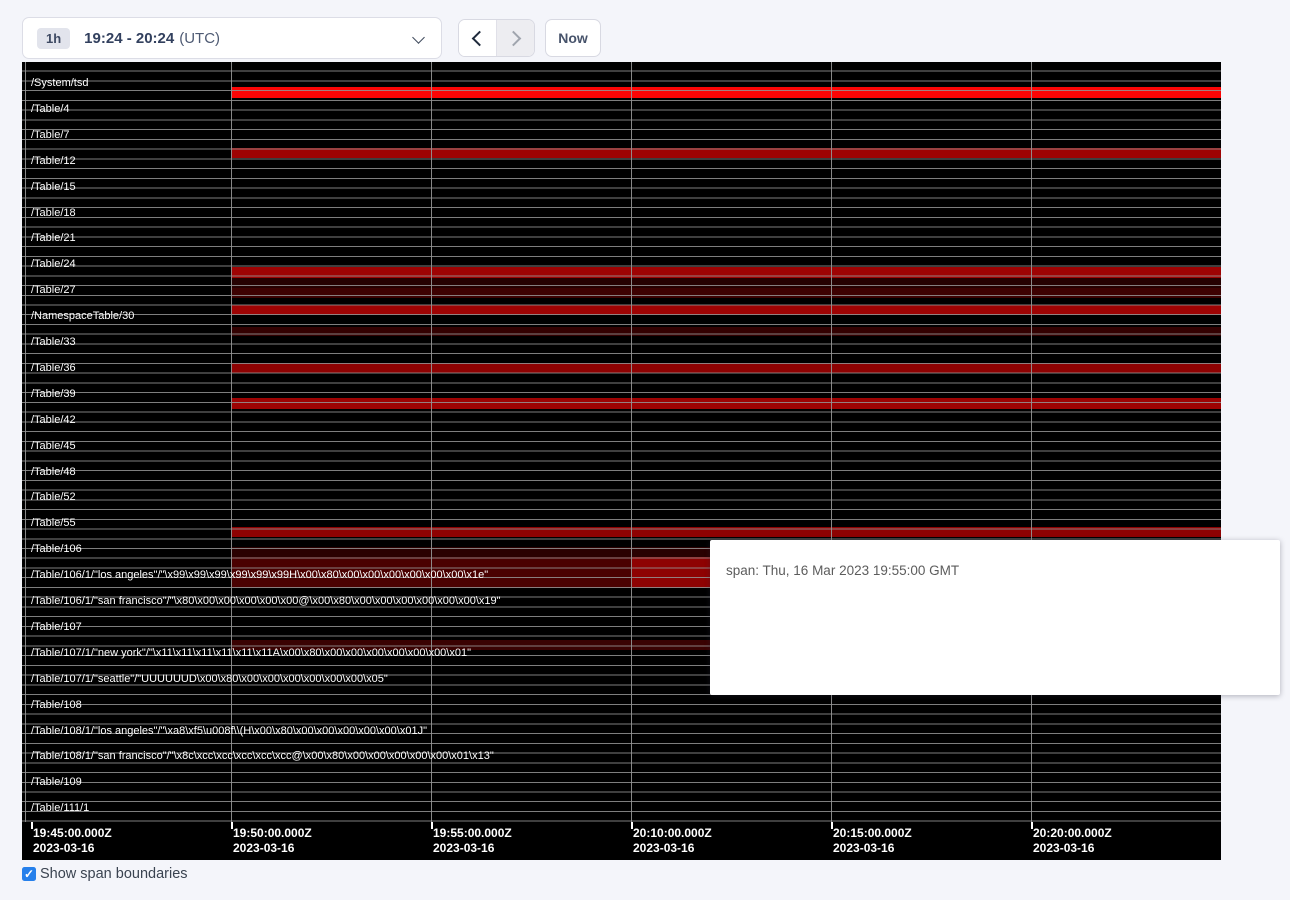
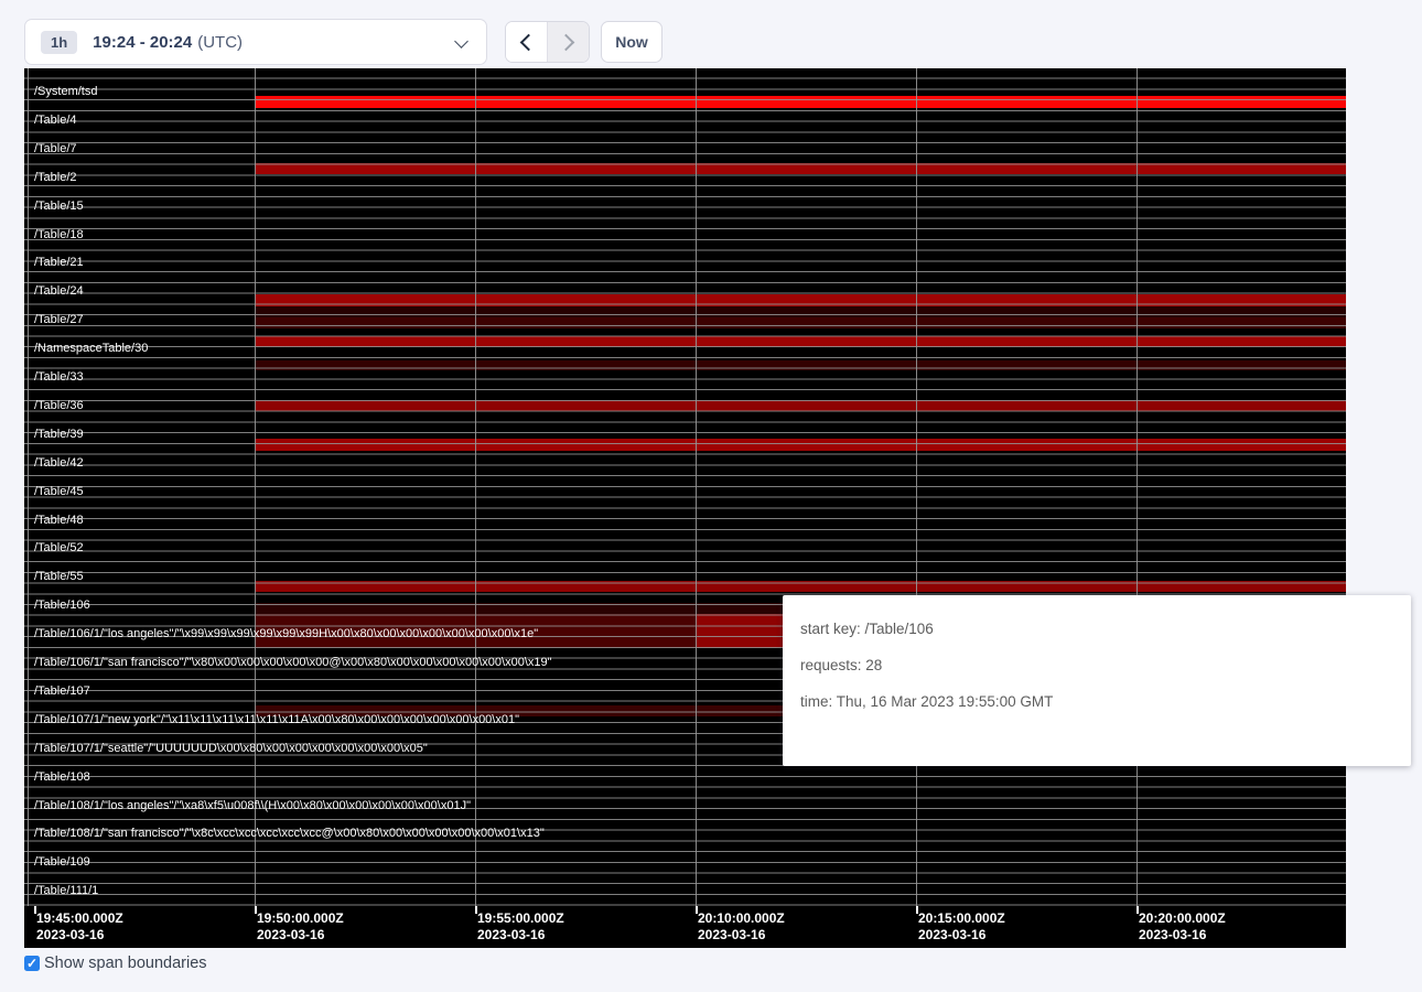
  1h
  19:24 - 20:24
  (UTC)
  Now
  /System/tsd
  /Table/4
  /Table/7
- /Table/12
+ /Table/2
  /Table/15
  /Table/18
  /Table/21
  /Table/24
  /Table/27
  /NamespaceTable/30
  /Table/33
  /Table/36
  /Table/39
  /Table/42
  /Table/45
  /Table/48
  /Table/52
  /Table/55
  /Table/106
  /Table/106/1/"los angeles"/"\x99\x99\x99\x99\x99\x99H\x00\x80\x00\x00\x00\x00\x00\x00\x1e"
  /Table/106/1/"san francisco"/"\x80\x00\x00\x00\x00\x00@\x00\x80\x00\x00\x00\x00\x00\x00\x19"
  /Table/107
  /Table/107/1/"new york"/"\x11\x11\x11\x11\x11\x11A\x00\x80\x00\x00\x00\x00\x00\x00\x01"
  /Table/107/1/"seattle"/"UUUUUUD\x00\x80\x00\x00\x00\x00\x00\x00\x05"
  /Table/108
  /Table/108/1/"los angeles"/"\xa8\xf5\u008f\\(H\x00\x80\x00\x00\x00\x00\x00\x01J"
  /Table/108/1/"san francisco"/"\x8c\xcc\xcc\xcc\xcc\xcc@\x00\x80\x00\x00\x00\x00\x00\x01\x13"
  /Table/109
  /Table/111/1
  19:45:00.000Z
  2023-03-16
  19:50:00.000Z
  2023-03-16
  19:55:00.000Z
  2023-03-16
  20:10:00.000Z
  2023-03-16
  20:15:00.000Z
  2023-03-16
  20:20:00.000Z
  2023-03-16
+ start key: /Table/106
+ requests: 28
- span: Thu, 16 Mar 2023 19:55:00 GMT
+ time: Thu, 16 Mar 2023 19:55:00 GMT
  ✓
  Show span boundaries
